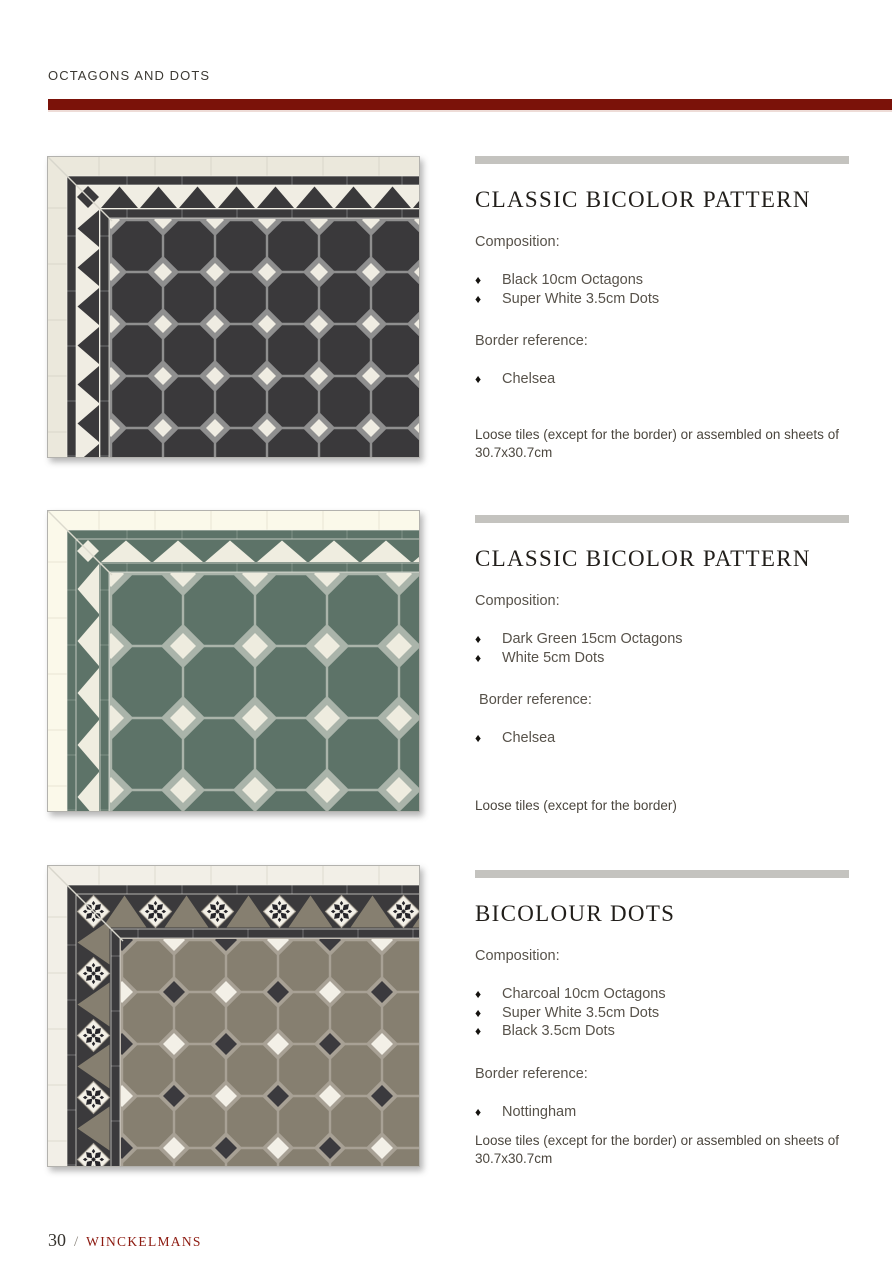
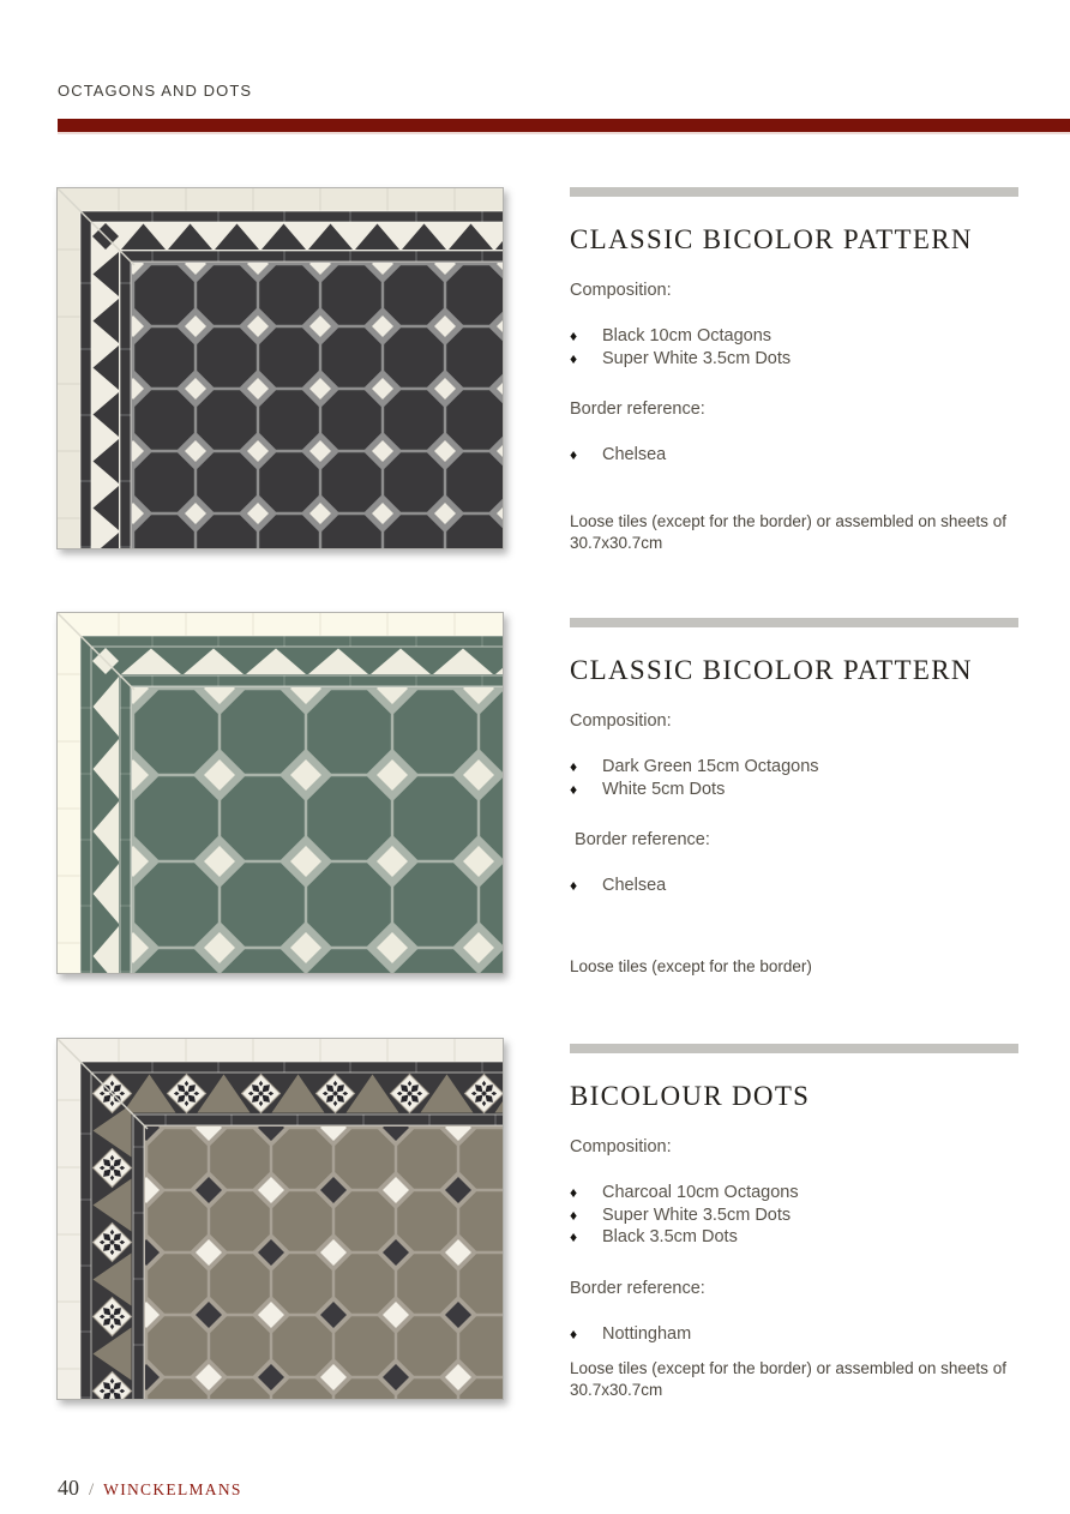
  OCTAGONS AND DOTS
  CLASSIC BICOLOR PATTERN
  Composition:
  ♦
  Black 10cm Octagons
  ♦
  Super White 3.5cm Dots
  Border reference:
  ♦
  Chelsea
  Loose tiles (except for the border) or assembled on sheets of 30.7x30.7cm
  CLASSIC BICOLOR PATTERN
  Composition:
  ♦
  Dark Green 15cm Octagons
  ♦
  White 5cm Dots
  Border reference:
  ♦
  Chelsea
  Loose tiles (except for the border)
  BICOLOUR DOTS
  Composition:
  ♦
  Charcoal 10cm Octagons
  ♦
  Super White 3.5cm Dots
  ♦
  Black 3.5cm Dots
  Border reference:
  ♦
  Nottingham
  Loose tiles (except for the border) or assembled on sheets of 30.7x30.7cm
- 30
+ 40
  /
  WINCKELMANS
